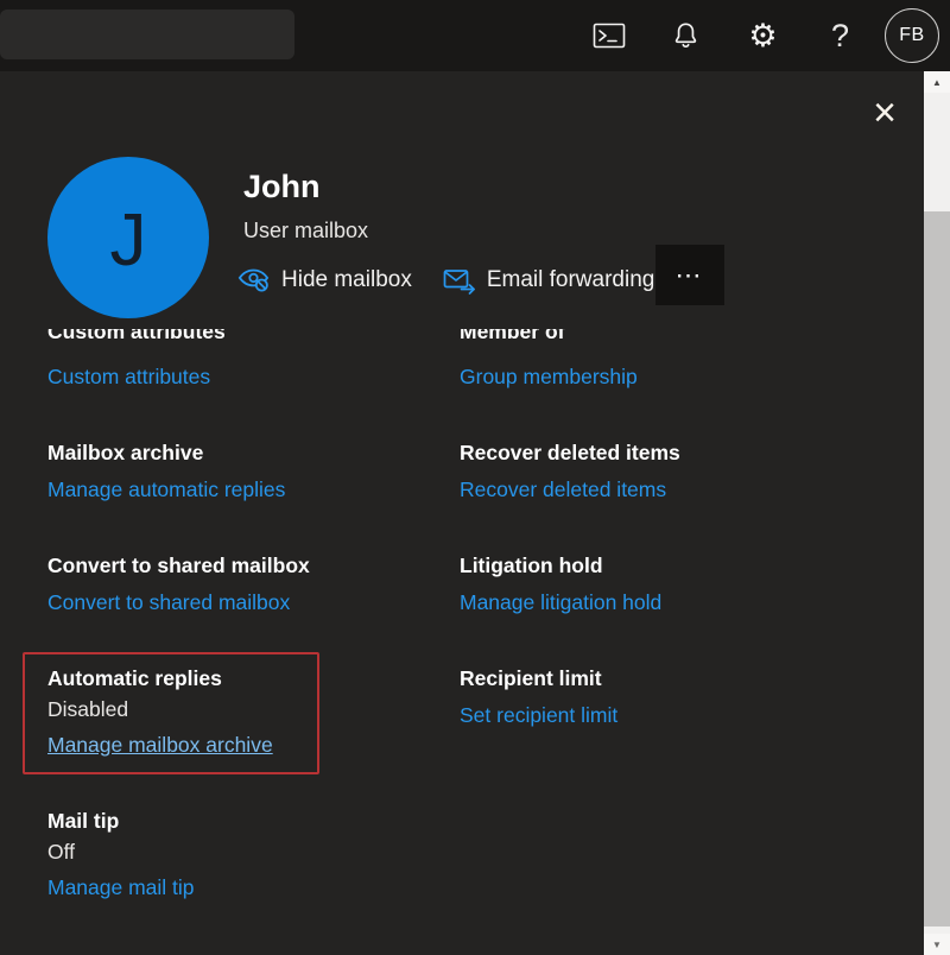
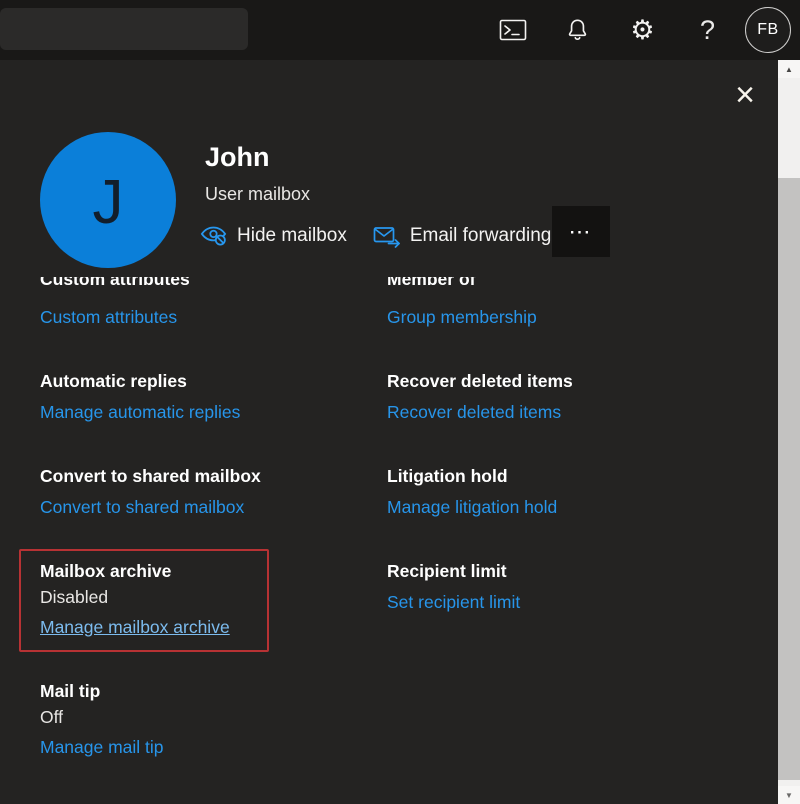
  ⚙
  ?
  FB
  ×
  J
  John
  User mailbox
  Hide mailbox
  Email forwarding
  ⋯
  Custom attributes
  Custom attributes
  Member of
  Group membership
- Mailbox archive
+ Automatic replies
  Manage automatic replies
  Recover deleted items
  Recover deleted items
  Convert to shared mailbox
  Convert to shared mailbox
  Litigation hold
  Manage litigation hold
- Automatic replies
+ Mailbox archive
  Disabled
  Manage mailbox archive
  Recipient limit
  Set recipient limit
  Mail tip
  Off
  Manage mail tip
  ▲
  ▼
